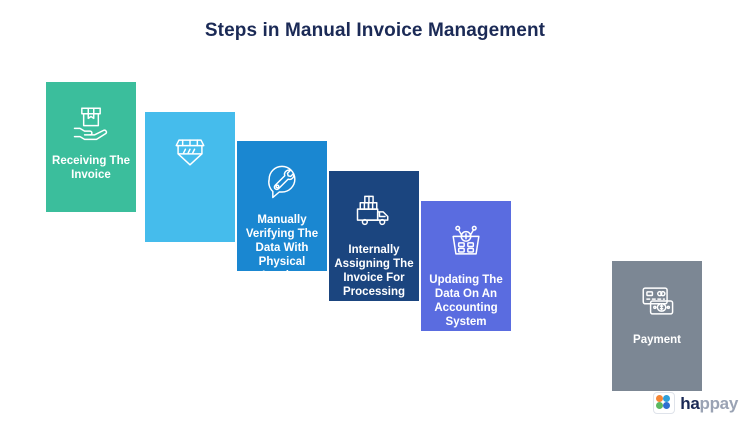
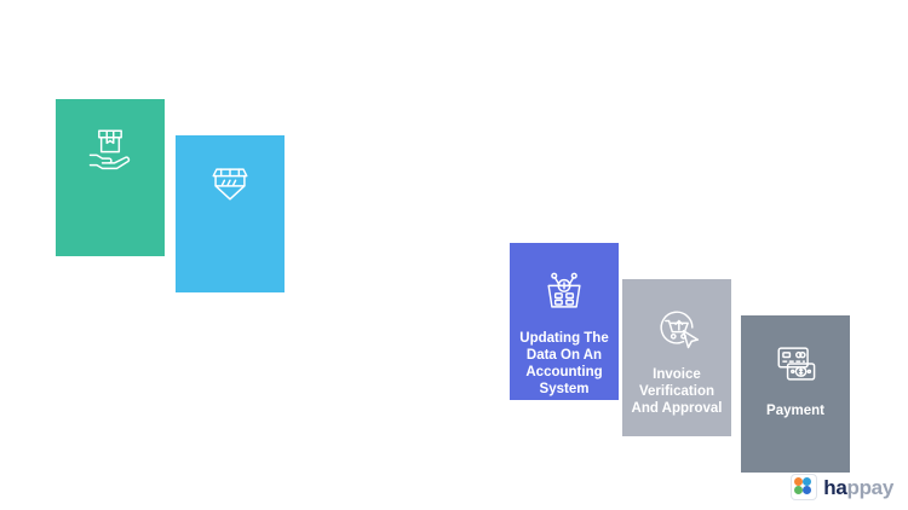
- Steps in Manual Invoice Management
- Receiving The Invoice
- Manually Verifying The Data With Physical Invoice
- Internally Assigning The Invoice For Processing
  Updating The Data On An Accounting System
+ Invoice Verification And Approval
  Payment
  happay
